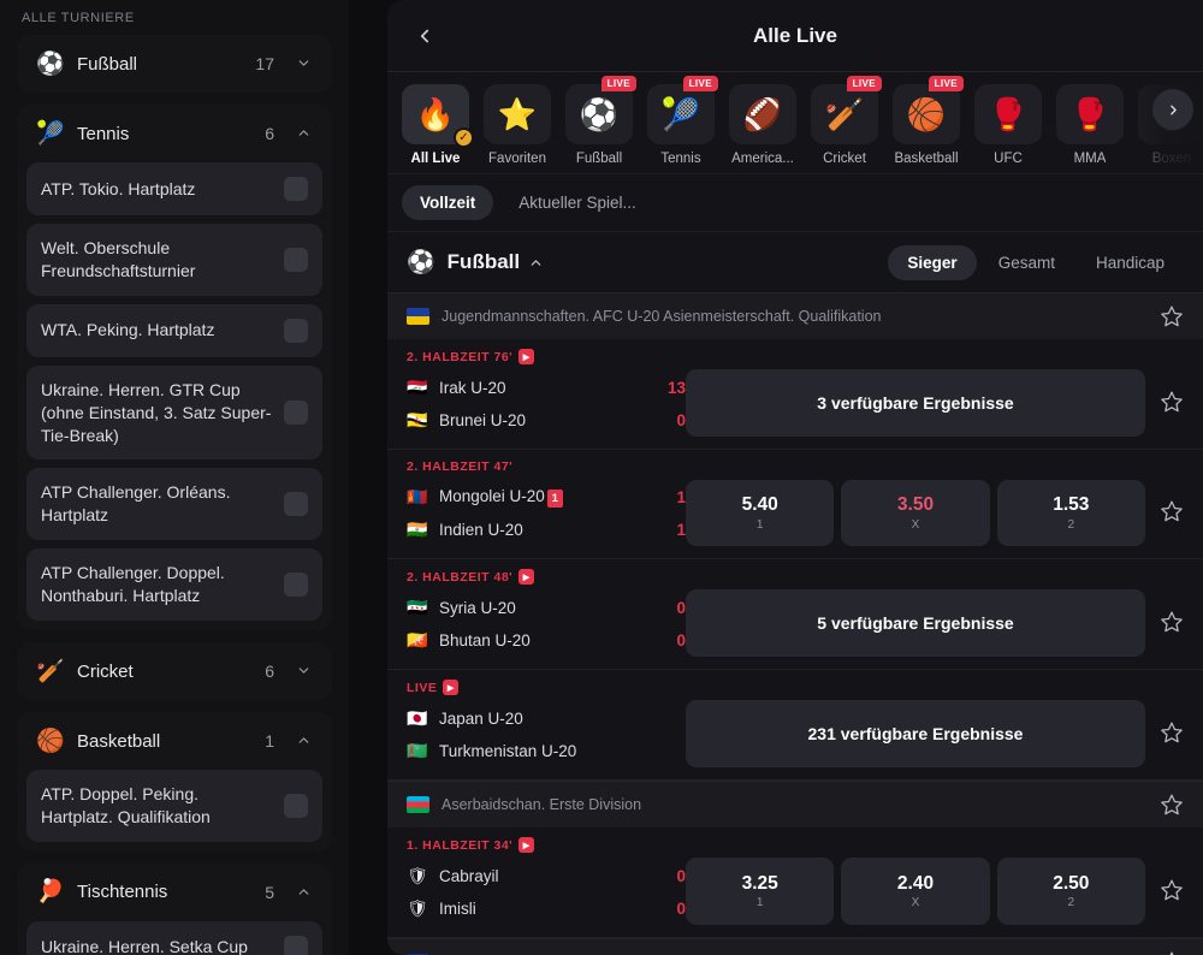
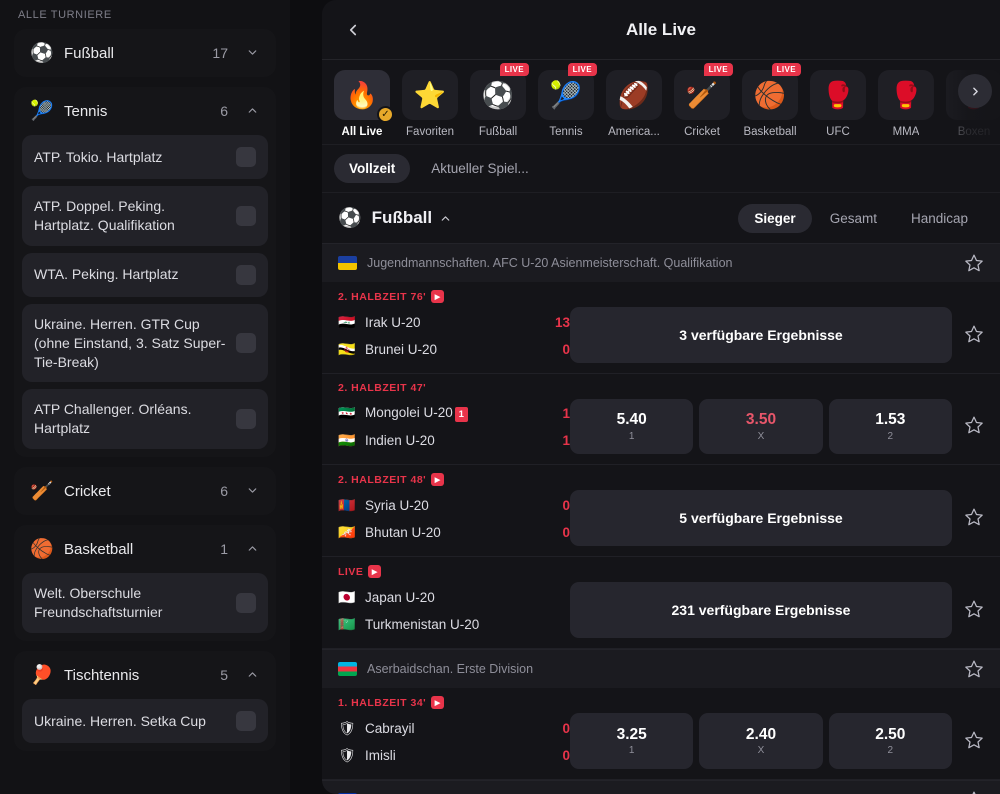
  ALLE TURNIERE
  ⚽
  Fußball
  17
  🎾
  Tennis
  6
  ATP. Tokio. Hartplatz
- Welt. Oberschule Freundschaftsturnier
+ ATP. Doppel. Peking. Hartplatz. Qualifikation
  WTA. Peking. Hartplatz
  Ukraine. Herren. GTR Cup (ohne Einstand, 3. Satz Super-Tie-Break)
  ATP Challenger. Orléans. Hartplatz
- ATP Challenger. Doppel. Nonthaburi. Hartplatz
  🏏
  Cricket
  6
  🏀
  Basketball
  1
- ATP. Doppel. Peking. Hartplatz. Qualifikation
+ Welt. Oberschule Freundschaftsturnier
  🏓
  Tischtennis
  5
  Ukraine. Herren. Setka Cup
  Alle Live
  🔥
  ✓
  All Live
  ⭐
  Favoriten
  ⚽
  LIVE
  Fußball
  🎾
  LIVE
  Tennis
  🏈
  America...
  🏏
  LIVE
  Cricket
  🏀
  LIVE
  Basketball
  🥊
  UFC
  🥊
  MMA
  Vollzeit
  Aktueller Spiel...
  ⚽
  Fußball
  Sieger
  Gesamt
  Handicap
  Jugendmannschaften. AFC U-20 Asienmeisterschaft. Qualifikation
  2. HALBZEIT 76'
  🇮🇶
  Irak U-20
  13
  🇧🇳
  Brunei U-20
  0
  3 verfügbare Ergebnisse
  2. HALBZEIT 47'
- 🇲🇳
+ 🇸🇾
  Mongolei U-20 1
  1
  🇮🇳
  Indien U-20
  1
  5.40
  1
  3.50
  X
  1.53
  2
  2. HALBZEIT 48'
- 🇸🇾
+ 🇲🇳
  Syria U-20
  0
  🇧🇹
  Bhutan U-20
  0
  5 verfügbare Ergebnisse
  LIVE
  🇯🇵
  Japan U-20
  🇹🇲
  Turkmenistan U-20
  231 verfügbare Ergebnisse
  Aserbaidschan. Erste Division
  1. HALBZEIT 34'
  🛡
  Cabrayil
  0
  🛡
  Imisli
  0
  3.25
  1
  2.40
  X
  2.50
  2
